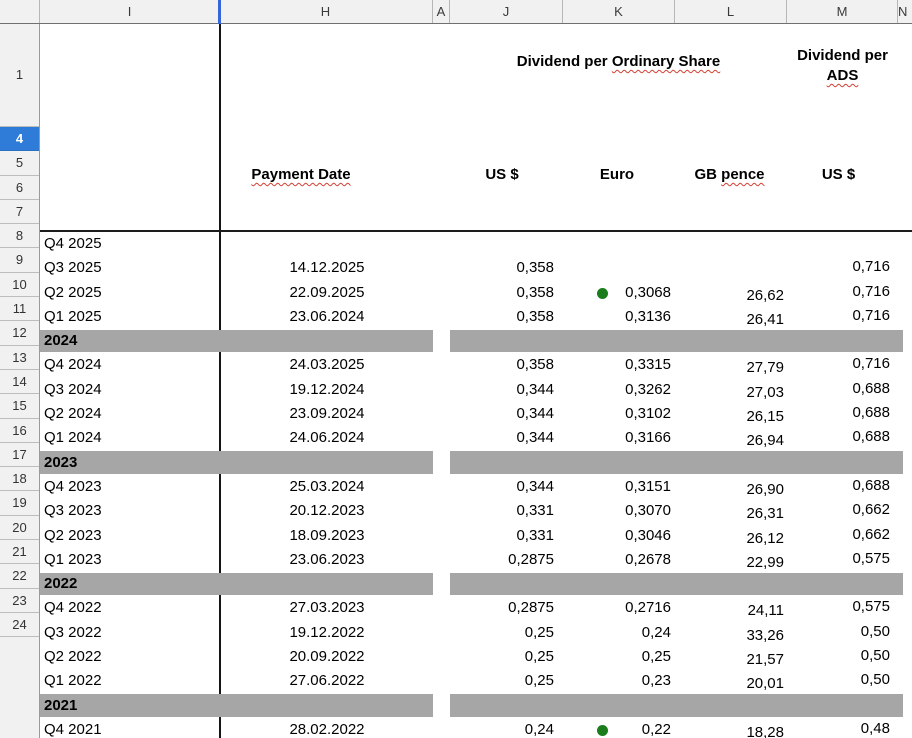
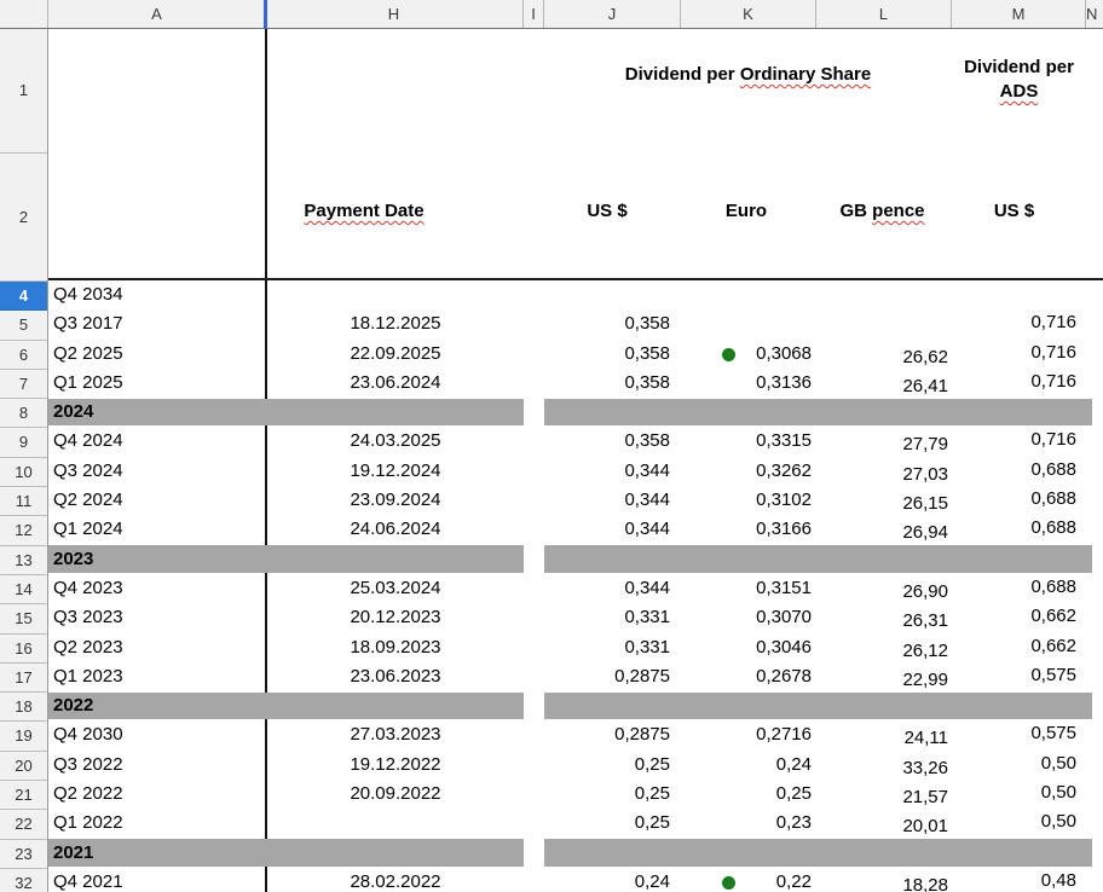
- I
+ A
  H
- A
+ I
  J
  K
  L
  M
  N
  1
+ 2
  4
  5
  6
  7
  8
  9
  10
  11
  12
  13
  14
  15
  16
  17
  18
  19
  20
  21
  22
  23
- 24
+ 32
  Dividend per Ordinary Share
  Dividend per
  ADS
  Payment Date
  US $
  Euro
  GB pence
  US $
- Q4 2025
+ Q4 2034
- Q3 2025
+ Q3 2017
- 14.12.2025
+ 18.12.2025
  0,358
  0,716
  Q2 2025
  22.09.2025
  0,358
  0,3068
  26,62
  0,716
  Q1 2025
  23.06.2024
  0,358
  0,3136
  26,41
  0,716
  2024
  Q4 2024
  24.03.2025
  0,358
  0,3315
  27,79
  0,716
  Q3 2024
  19.12.2024
  0,344
  0,3262
  27,03
  0,688
  Q2 2024
  23.09.2024
  0,344
  0,3102
  26,15
  0,688
  Q1 2024
  24.06.2024
  0,344
  0,3166
  26,94
  0,688
  2023
  Q4 2023
  25.03.2024
  0,344
  0,3151
  26,90
  0,688
  Q3 2023
  20.12.2023
  0,331
  0,3070
  26,31
  0,662
  Q2 2023
  18.09.2023
  0,331
  0,3046
  26,12
  0,662
  Q1 2023
  23.06.2023
  0,2875
  0,2678
  22,99
  0,575
  2022
- Q4 2022
+ Q4 2030
  27.03.2023
  0,2875
  0,2716
  24,11
  0,575
  Q3 2022
  19.12.2022
  0,25
  0,24
  33,26
  0,50
  Q2 2022
  20.09.2022
  0,25
  0,25
  21,57
  0,50
  Q1 2022
- 27.06.2022
  0,25
  0,23
  20,01
  0,50
  2021
  Q4 2021
  28.02.2022
  0,24
  0,22
  18,28
  0,48
